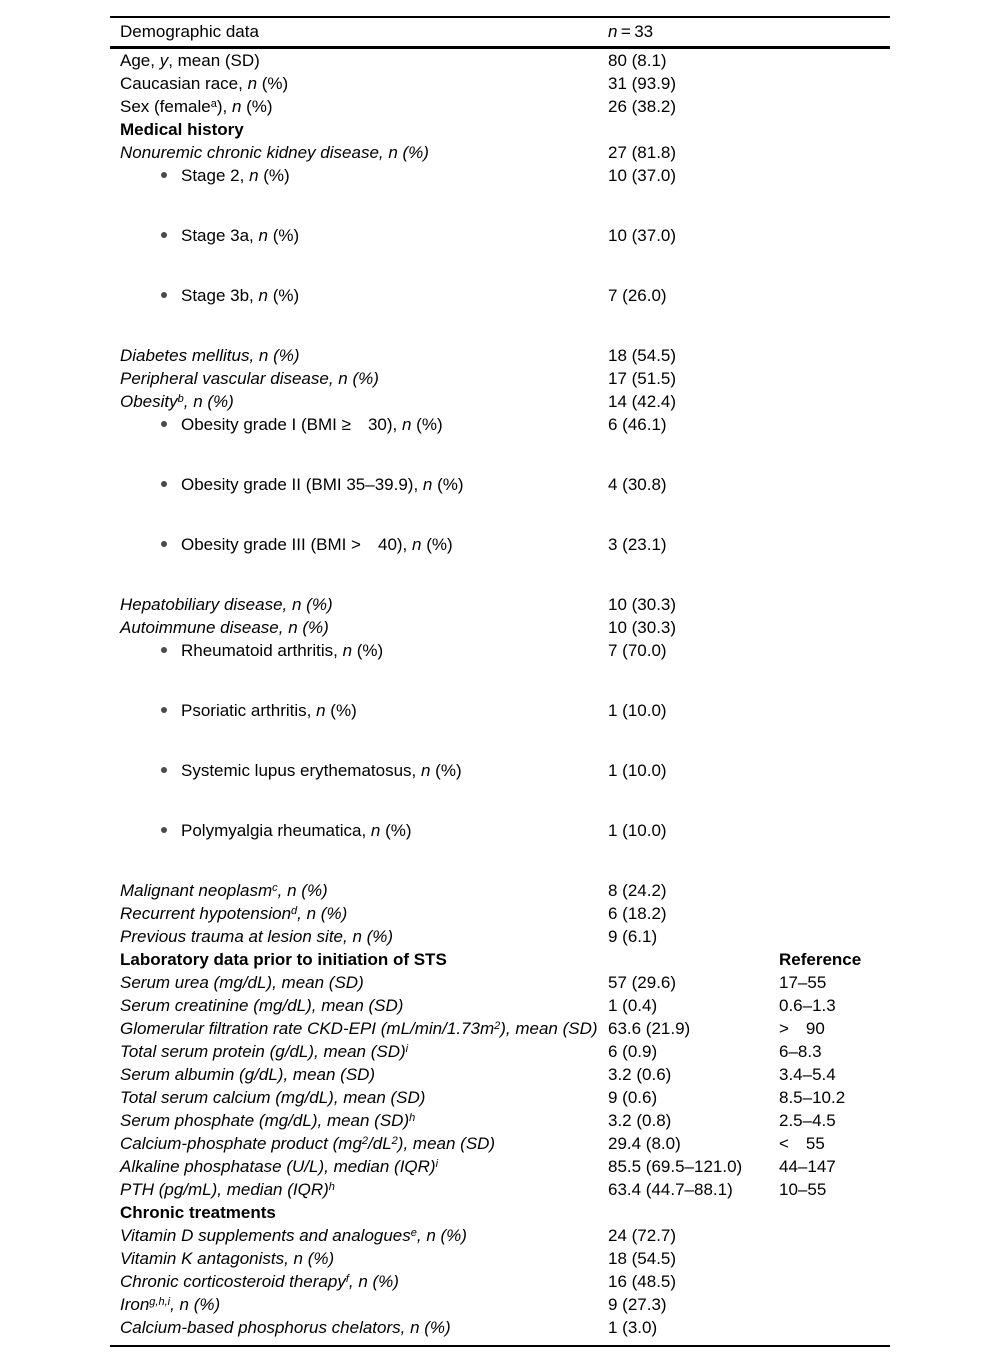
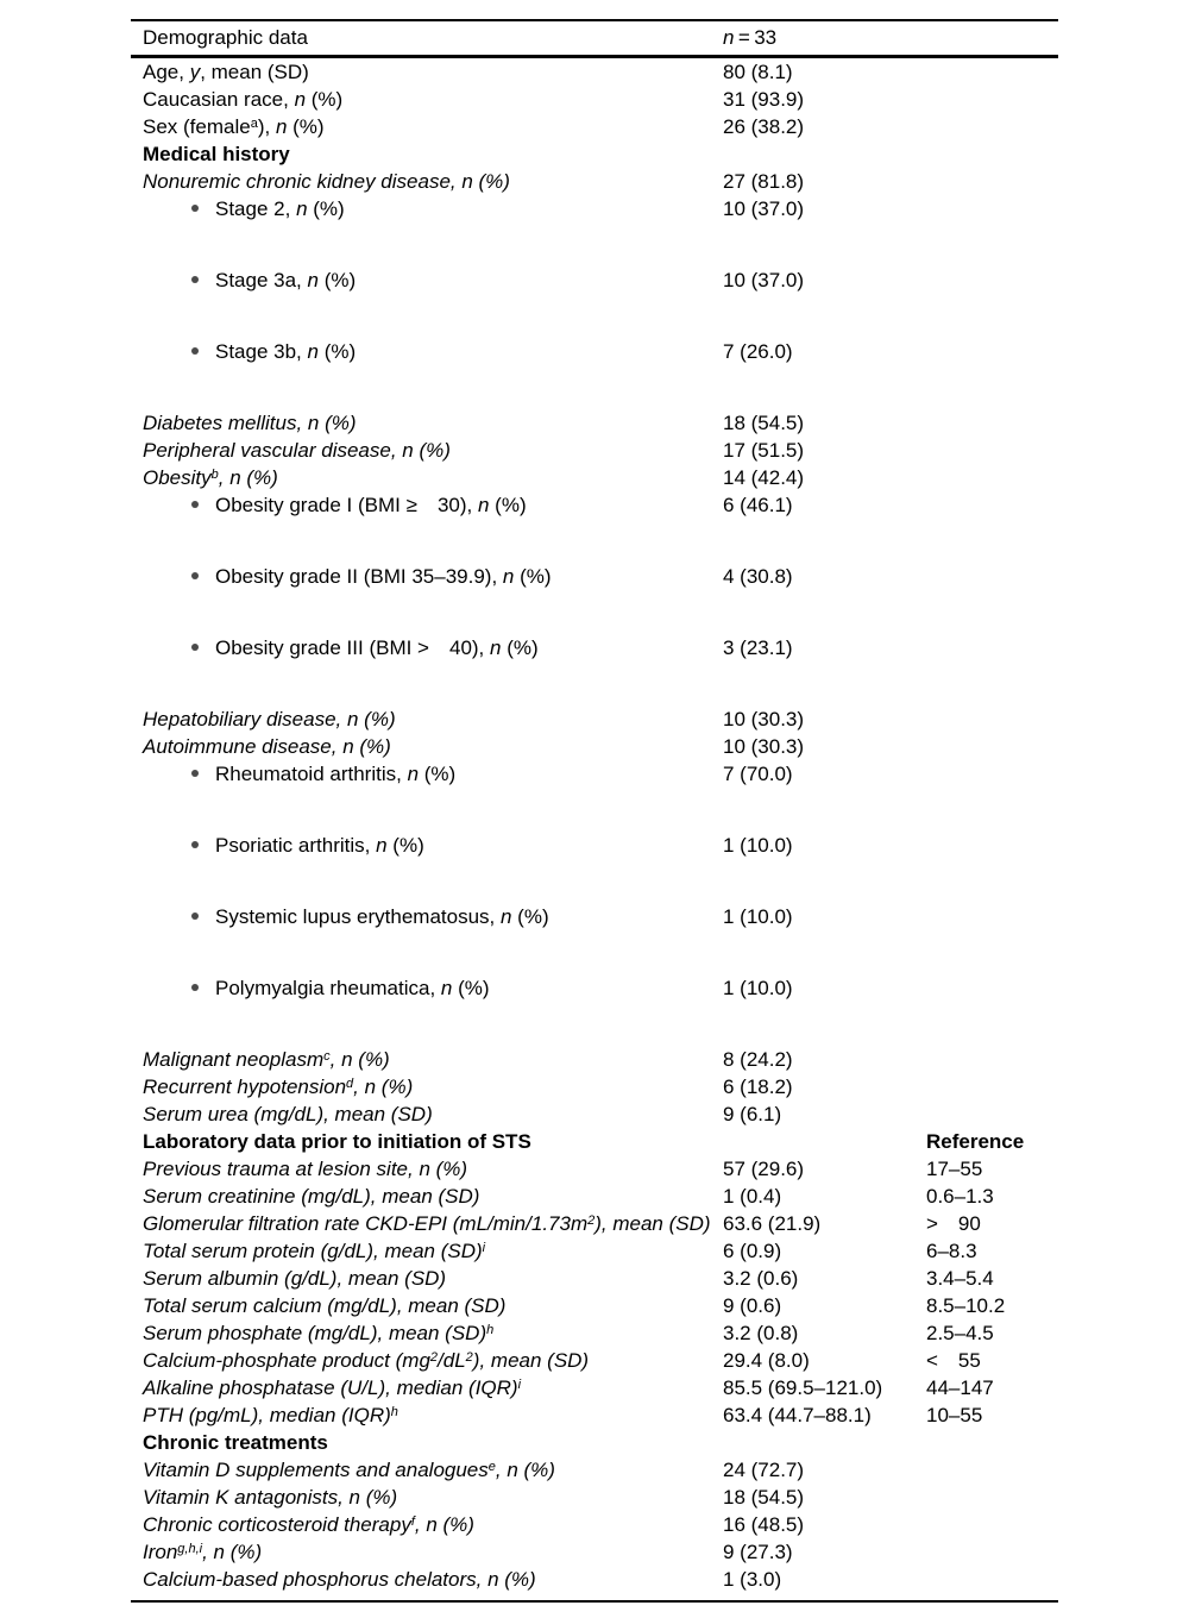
  Demographic data
  n = 33
  Age, y, mean (SD)
  80 (8.1)
  Caucasian race, n (%)
  31 (93.9)
  Sex (femalea), n (%)
  26 (38.2)
  Medical history
  Nonuremic chronic kidney disease, n (%)
  27 (81.8)
  Stage 2, n (%)
  10 (37.0)
  Stage 3a, n (%)
  10 (37.0)
  Stage 3b, n (%)
  7 (26.0)
  Diabetes mellitus, n (%)
  18 (54.5)
  Peripheral vascular disease, n (%)
  17 (51.5)
  Obesityb, n (%)
  14 (42.4)
  Obesity grade I (BMI ≥ 30), n (%)
  6 (46.1)
  Obesity grade II (BMI 35–39.9), n (%)
  4 (30.8)
  Obesity grade III (BMI > 40), n (%)
  3 (23.1)
  Hepatobiliary disease, n (%)
  10 (30.3)
  Autoimmune disease, n (%)
  10 (30.3)
  Rheumatoid arthritis, n (%)
  7 (70.0)
  Psoriatic arthritis, n (%)
  1 (10.0)
  Systemic lupus erythematosus, n (%)
  1 (10.0)
  Polymyalgia rheumatica, n (%)
  1 (10.0)
  Malignant neoplasmc, n (%)
  8 (24.2)
  Recurrent hypotensiond, n (%)
  6 (18.2)
- Previous trauma at lesion site, n (%)
+ Serum urea (mg/dL), mean (SD)
  9 (6.1)
  Laboratory data prior to initiation of STS
  Reference
- Serum urea (mg/dL), mean (SD)
+ Previous trauma at lesion site, n (%)
  57 (29.6)
  17–55
  Serum creatinine (mg/dL), mean (SD)
  1 (0.4)
  0.6–1.3
  Glomerular filtration rate CKD-EPI (mL/min/1.73m2), mean (SD)
  63.6 (21.9)
  > 90
  Total serum protein (g/dL), mean (SD)i
  6 (0.9)
  6–8.3
  Serum albumin (g/dL), mean (SD)
  3.2 (0.6)
  3.4–5.4
  Total serum calcium (mg/dL), mean (SD)
  9 (0.6)
  8.5–10.2
  Serum phosphate (mg/dL), mean (SD)h
  3.2 (0.8)
  2.5–4.5
  Calcium-phosphate product (mg2/dL2), mean (SD)
  29.4 (8.0)
  < 55
  Alkaline phosphatase (U/L), median (IQR)i
  85.5 (69.5–121.0)
  44–147
  PTH (pg/mL), median (IQR)h
  63.4 (44.7–88.1)
  10–55
  Chronic treatments
  Vitamin D supplements and analoguese, n (%)
  24 (72.7)
  Vitamin K antagonists, n (%)
  18 (54.5)
  Chronic corticosteroid therapyf, n (%)
  16 (48.5)
  Irong,h,i, n (%)
  9 (27.3)
  Calcium-based phosphorus chelators, n (%)
  1 (3.0)
